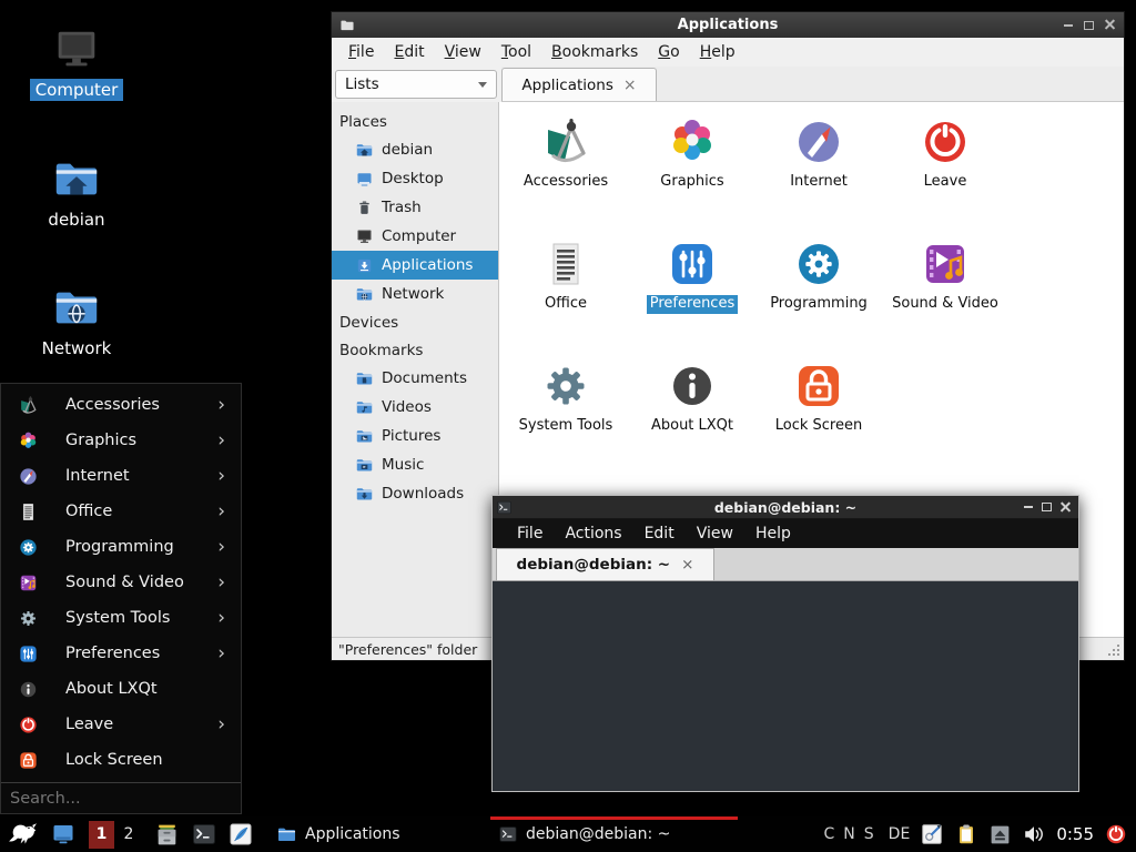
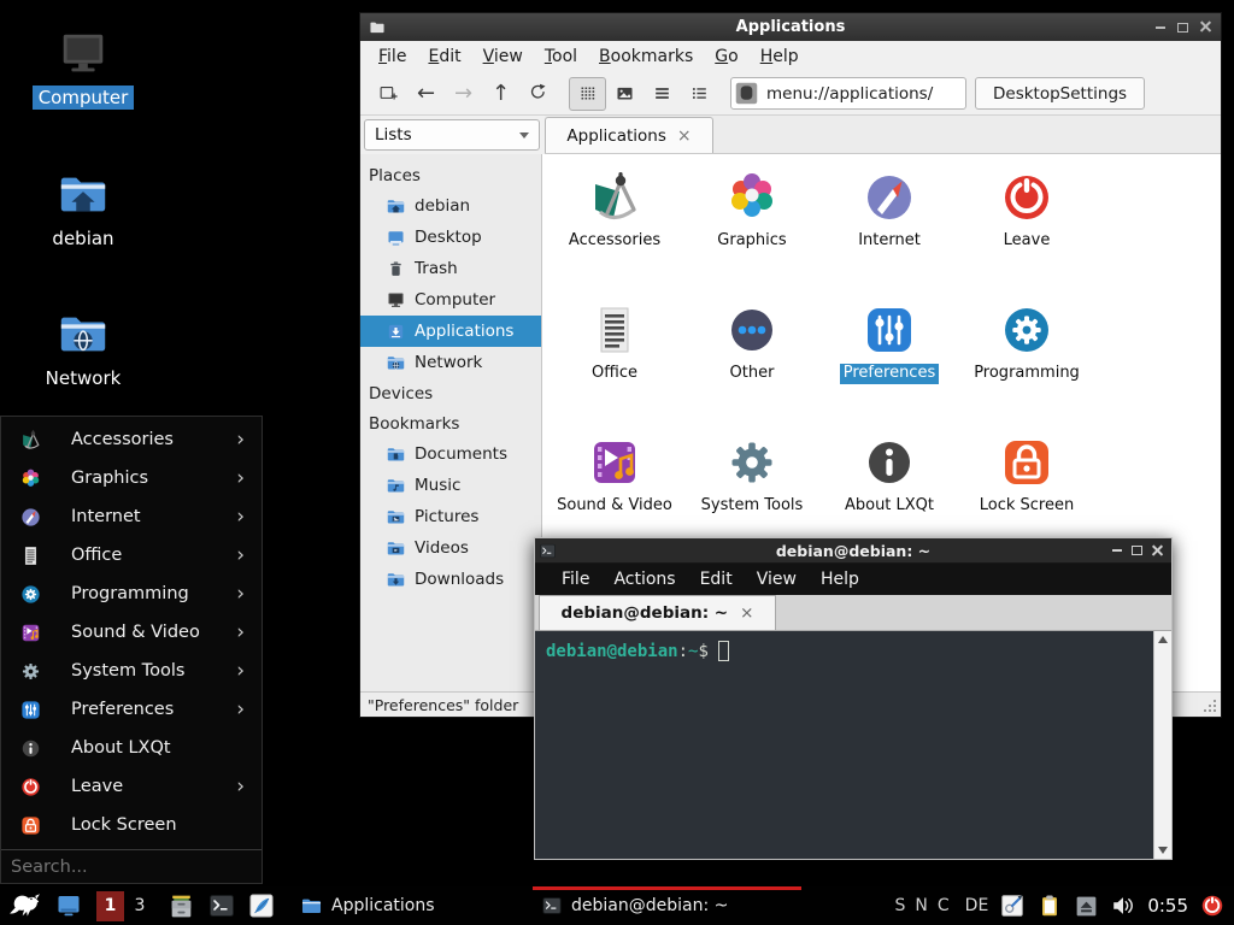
  Computer
  debian
  Network
  Accessories
  ›
  Graphics
  ›
  Internet
  ›
  Office
  ›
  Programming
  ›
  Sound & Video
  ›
  System Tools
  ›
  Preferences
  ›
  About LXQt
  Leave
  ›
  Lock Screen
  Search...
  Applications
  File
  Edit
  View
  Tool
  Bookmarks
  Go
  Help
+ ←
+ →
+ ↑
+ menu://applications/
+ DesktopSettings
  Lists
  Applications
  ×
  Places
  debian
  Desktop
  Trash
  Computer
  Applications
  Network
  Devices
  Bookmarks
  Documents
- Videos
+ Music
  Pictures
- Music
+ Videos
  Downloads
  Accessories
  Graphics
  Internet
  Leave
  Office
+ Other
  Preferences
  Programming
  Sound & Video
  System Tools
  About LXQt
  Lock Screen
  "Preferences" folder
  debian@debian: ~
  File
  Actions
  Edit
  View
  Help
  debian@debian: ~
  ×
+ debian@debian
+ :
+ ~
+ $
  1
- 2
+ 3
  Applications
  debian@debian: ~
- C
+ S
  N
- S
+ C
  DE
  0:55
